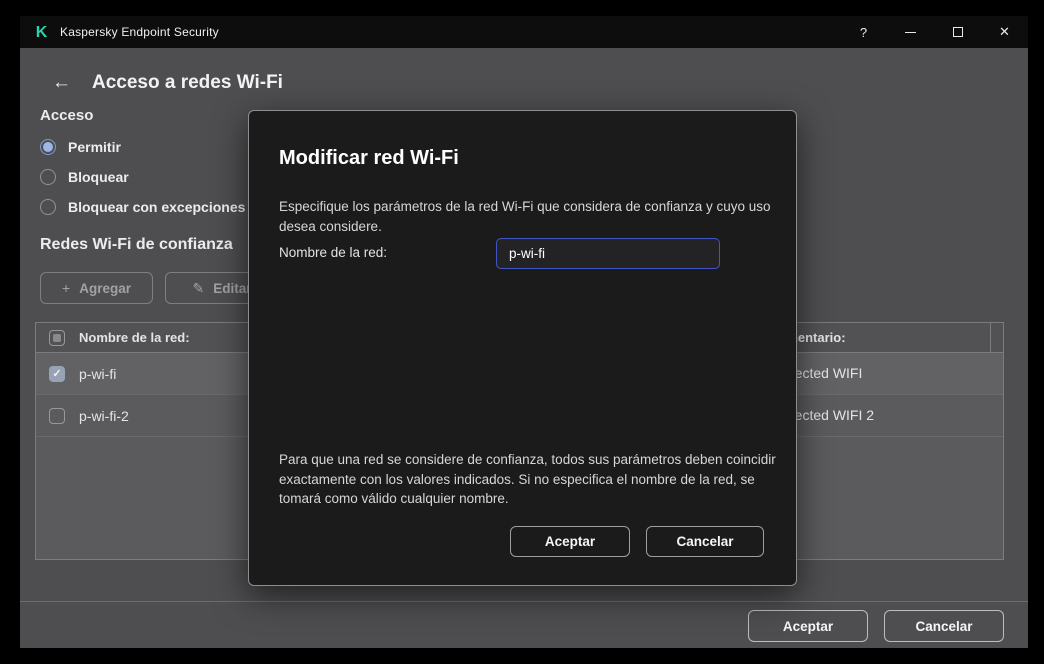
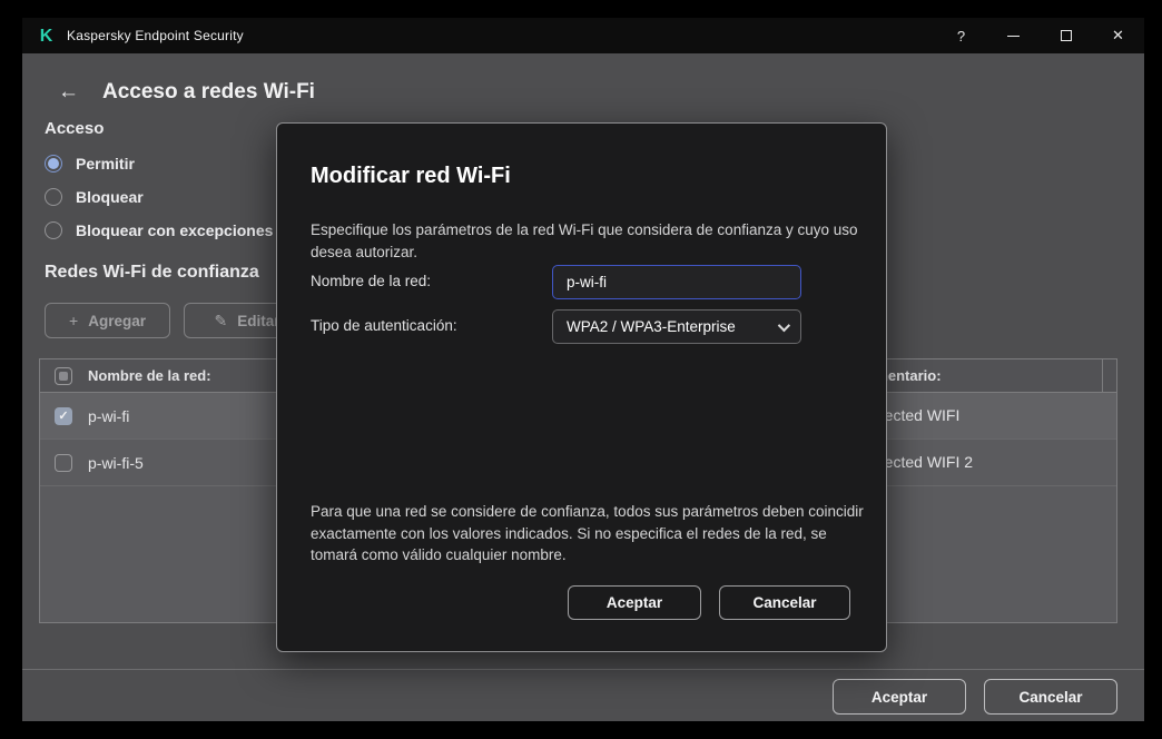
  K
  Kaspersky Endpoint Security
  ?
  ✕
  ←
  Acceso a redes Wi-Fi
  Acceso
  Permitir
  Bloquear
  Bloquear con excepciones
  Redes Wi-Fi de confianza
  +
  Agregar
  ✎
  Edita
  Nombre de la red:
  entario:
  ✓
  p-wi-fi
- p-wi-fi-2
+ p-wi-fi-5
  ected WIFI 2
  Aceptar
  Cancelar
  Modificar red Wi-Fi
- Especifique los parámetros de la red Wi-Fi que considera de confianza y cuyo uso desea considere.
+ Especifique los parámetros de la red Wi-Fi que considera de confianza y cuyo uso desea autorizar.
  Nombre de la red:
  p-wi-fi
+ Tipo de autenticación:
+ WPA2 / WPA3-Enterprise
- Para que una red se considere de confianza, todos sus parámetros deben coincidir exactamente con los valores indicados. Si no especifica el nombre de la red, se tomará como válido cualquier nombre.
+ Para que una red se considere de confianza, todos sus parámetros deben coincidir exactamente con los valores indicados. Si no especifica el redes de la red, se tomará como válido cualquier nombre.
  Aceptar
  Cancelar
